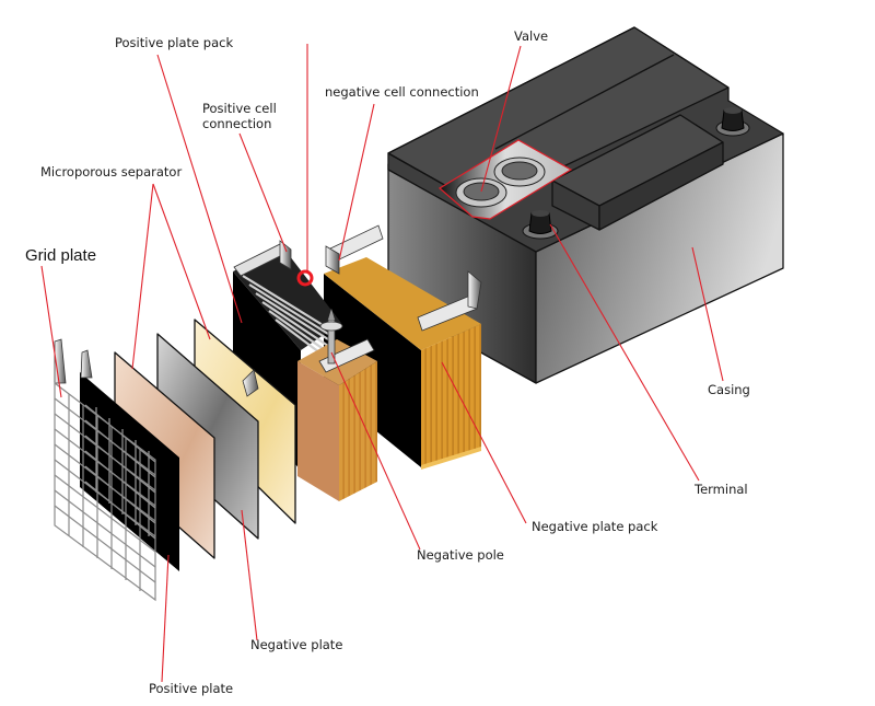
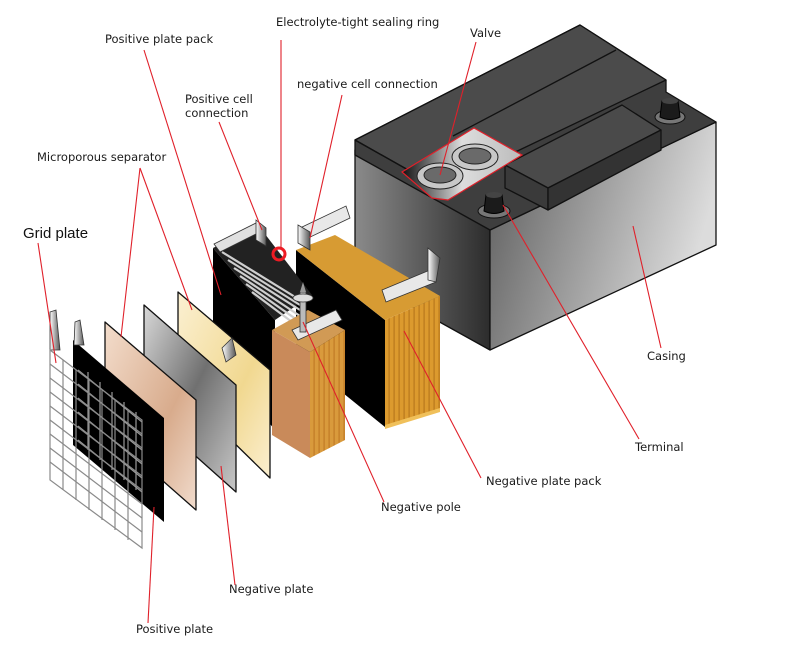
+ Electrolyte-tight sealing ring
  Positive plate pack
  Valve
  negative cell connection
  Positive cell
  connection
  Microporous separator
  Grid plate
  Casing
  Terminal
  Negative plate pack
  Negative pole
  Negative plate
  Positive plate
